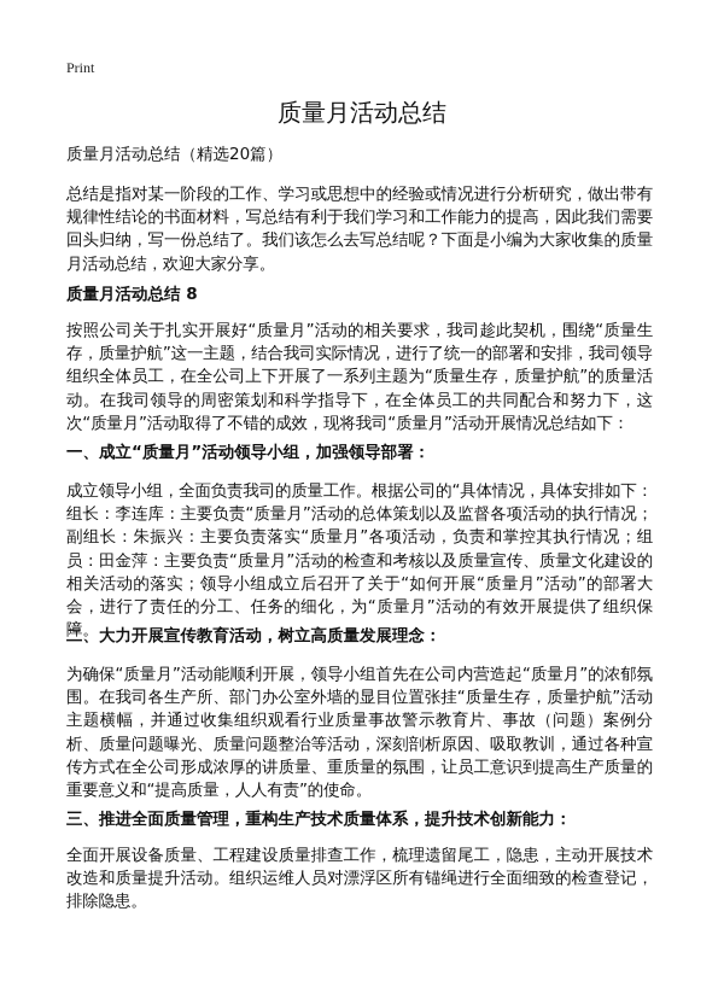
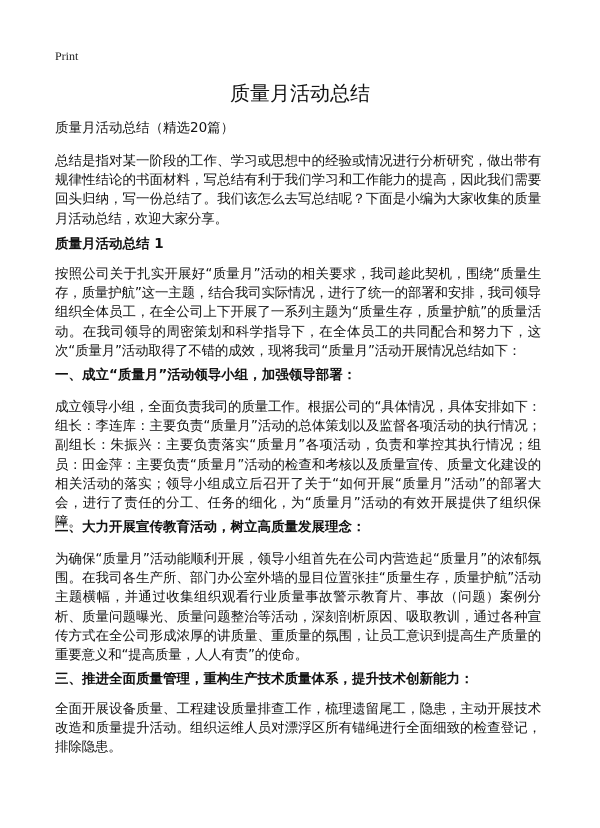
  Print
  质量月活动总结
  质量月活动总结（精选20篇）
  总结是指对某一阶段的工作、学习或思想中的经验或情况进行分析研究，做出带有规律性结论的书面材料，写总结有利于我们学习和工作能力的提高，因此我们需要回头归纳，写一份总结了。我们该怎么去写总结呢？下面是小编为大家收集的质量月活动总结，欢迎大家分享。
- 质量月活动总结 8
+ 质量月活动总结 1
  按照公司关于扎实开展好“质量月”活动的相关要求，我司趁此契机，围绕“质量生存，质量护航”这一主题，结合我司实际情况，进行了统一的部署和安排，我司领导组织全体员工，在全公司上下开展了一系列主题为“质量生存，质量护航”的质量活动。在我司领导的周密策划和科学指导下，在全体员工的共同配合和努力下，这次“质量月”活动取得了不错的成效，现将我司“质量月”活动开展情况总结如下：
  一、成立“质量月”活动领导小组，加强领导部署：
  成立领导小组，全面负责我司的质量工作。根据公司的“具体情况，具体安排如下：组长：李连库：主要负责“质量月”活动的总体策划以及监督各项活动的执行情况；副组长：朱振兴：主要负责落实“质量月”各项活动，负责和掌控其执行情况；组员：田金萍：主要负责“质量月”活动的检查和考核以及质量宣传、质量文化建设的相关活动的落实；领导小组成立后召开了关于“如何开展“质量月”活动”的部署大会，进行了责任的分工、任务的细化，为“质量月”活动的有效开展提供了组织保障。
  二、大力开展宣传教育活动，树立高质量发展理念：
  为确保“质量月”活动能顺利开展，领导小组首先在公司内营造起“质量月”的浓郁氛围。在我司各生产所、部门办公室外墙的显目位置张挂“质量生存，质量护航”活动主题横幅，并通过收集组织观看行业质量事故警示教育片、事故（问题）案例分析、质量问题曝光、质量问题整治等活动，深刻剖析原因、吸取教训，通过各种宣传方式在全公司形成浓厚的讲质量、重质量的氛围，让员工意识到提高生产质量的重要意义和“提高质量，人人有责”的使命。
  三、推进全面质量管理，重构生产技术质量体系，提升技术创新能力：
  全面开展设备质量、工程建设质量排查工作，梳理遗留尾工，隐患，主动开展技术改造和质量提升活动。组织运维人员对漂浮区所有锚绳进行全面细致的检查登记，排除隐患。
